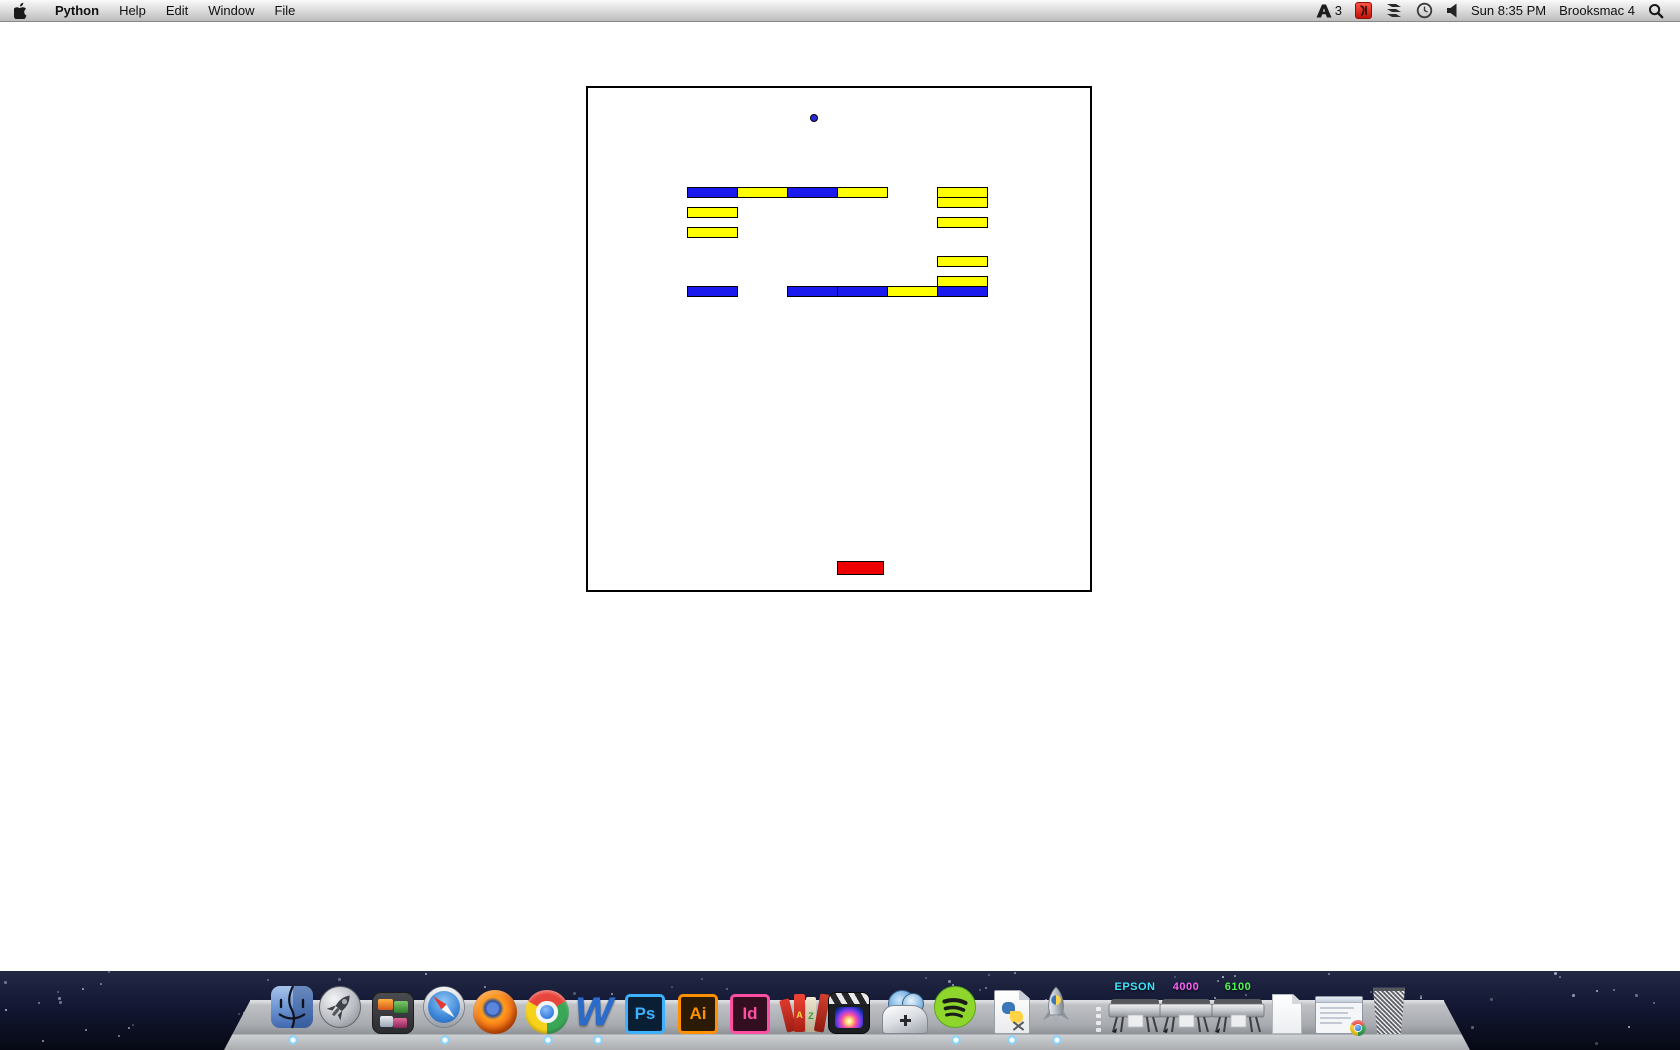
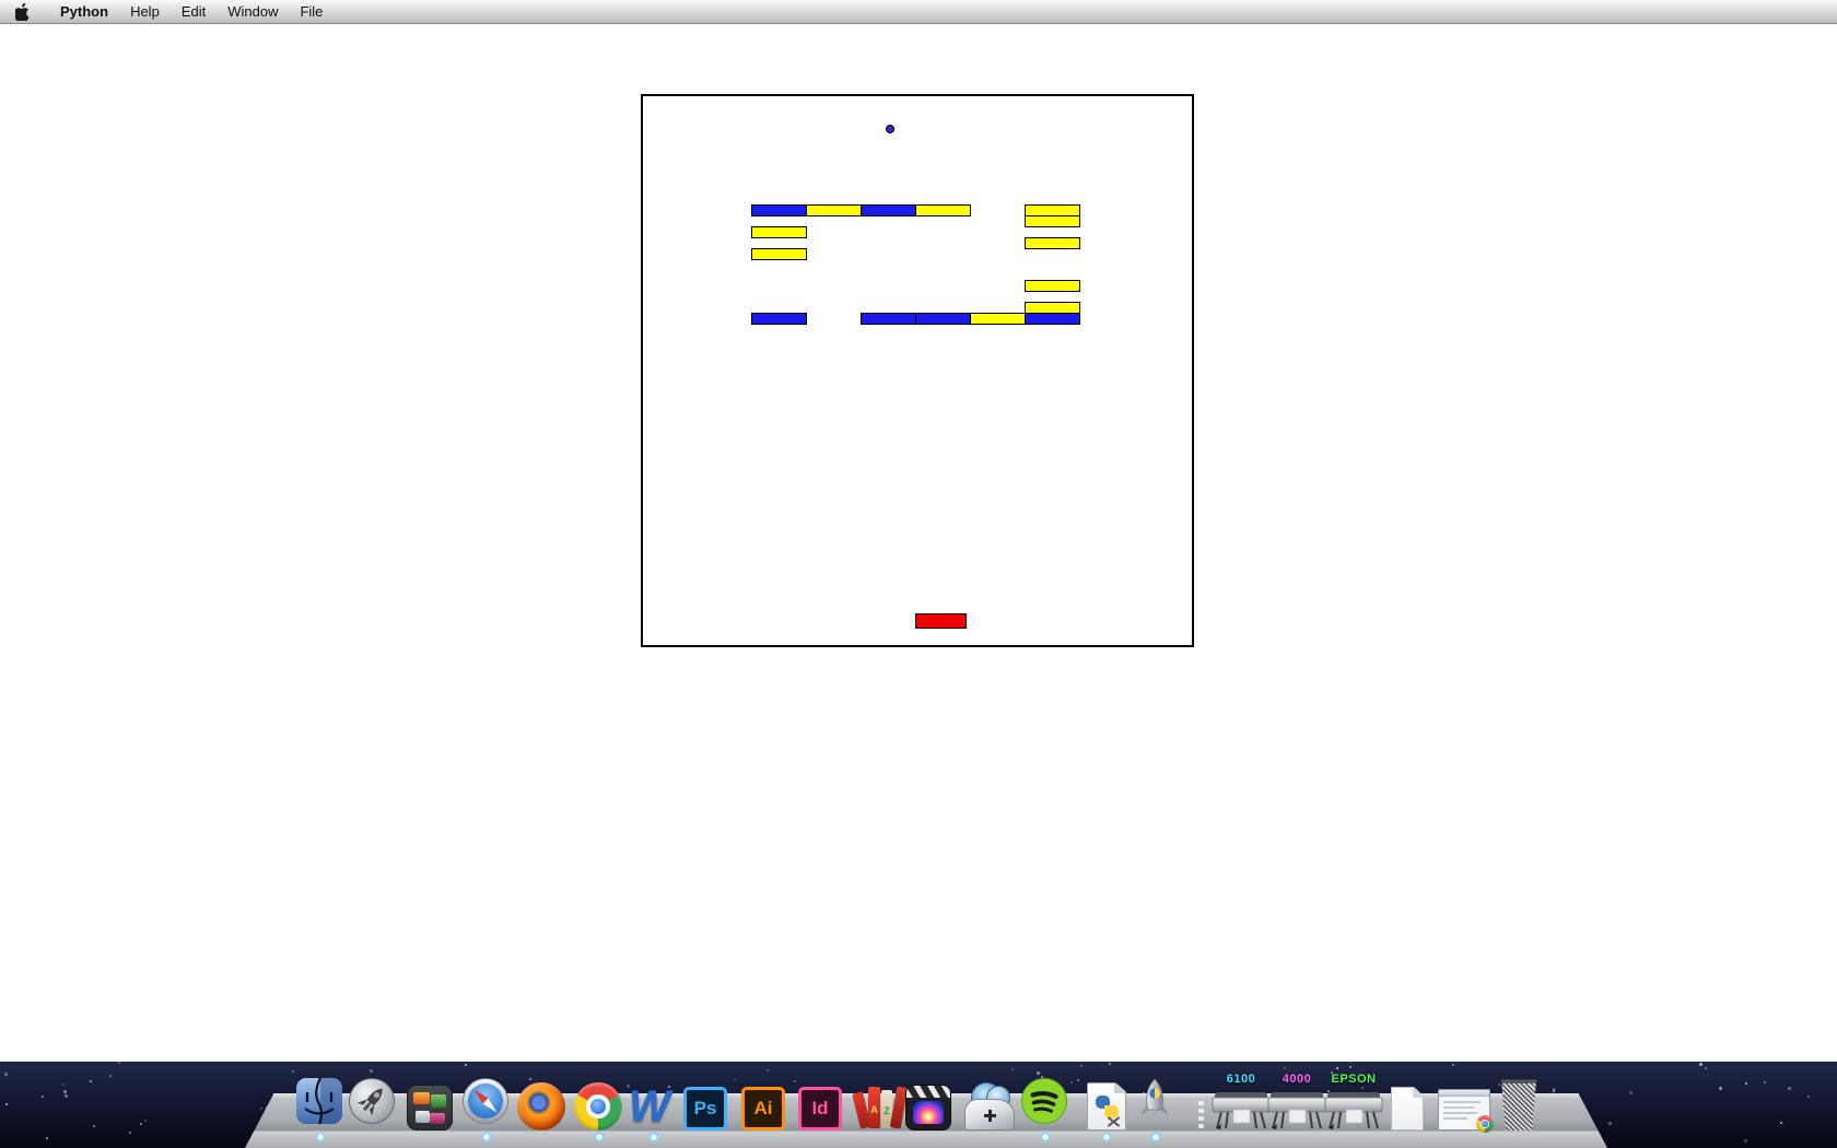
  Python
  Help
  Edit
  Window
  File
- 3
- Sun 8:35 PM
- Brooksmac 4
  W
  Ps
  Ai
  Id
  A
  Z
- EPSON
+ 6100
  4000
- 6100
+ EPSON
